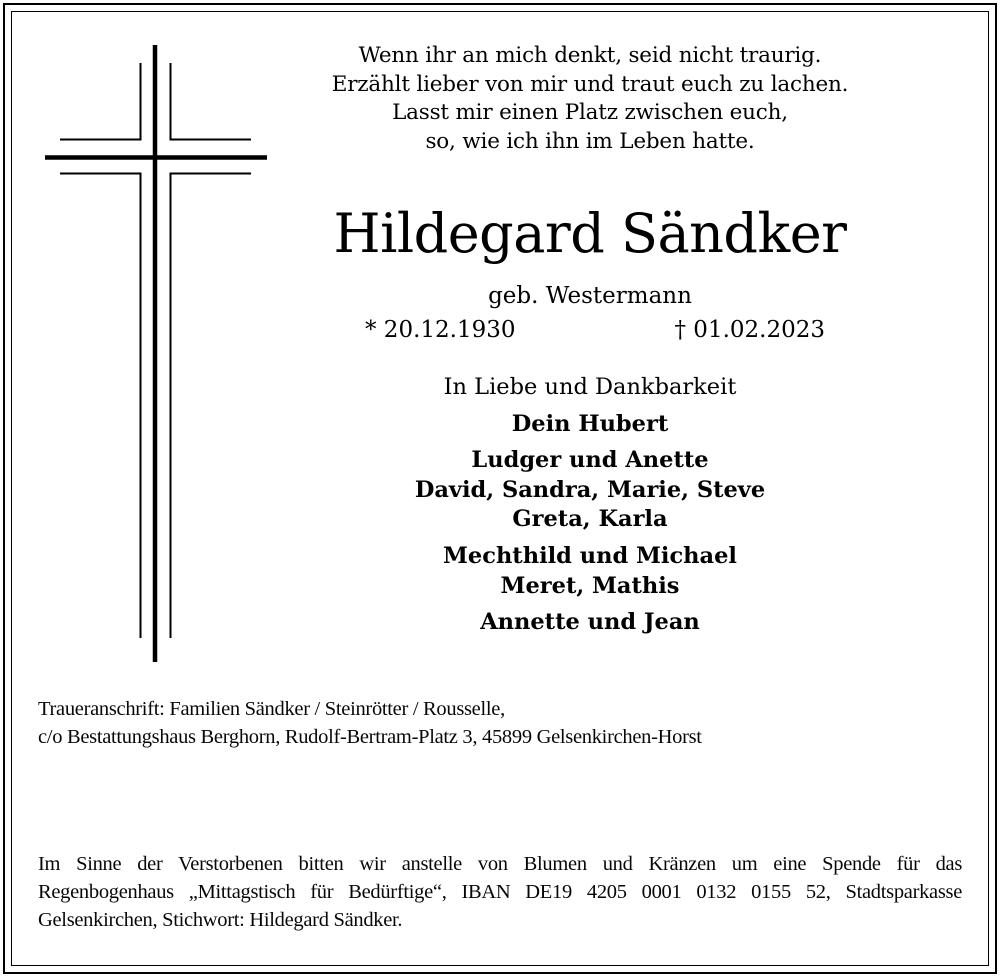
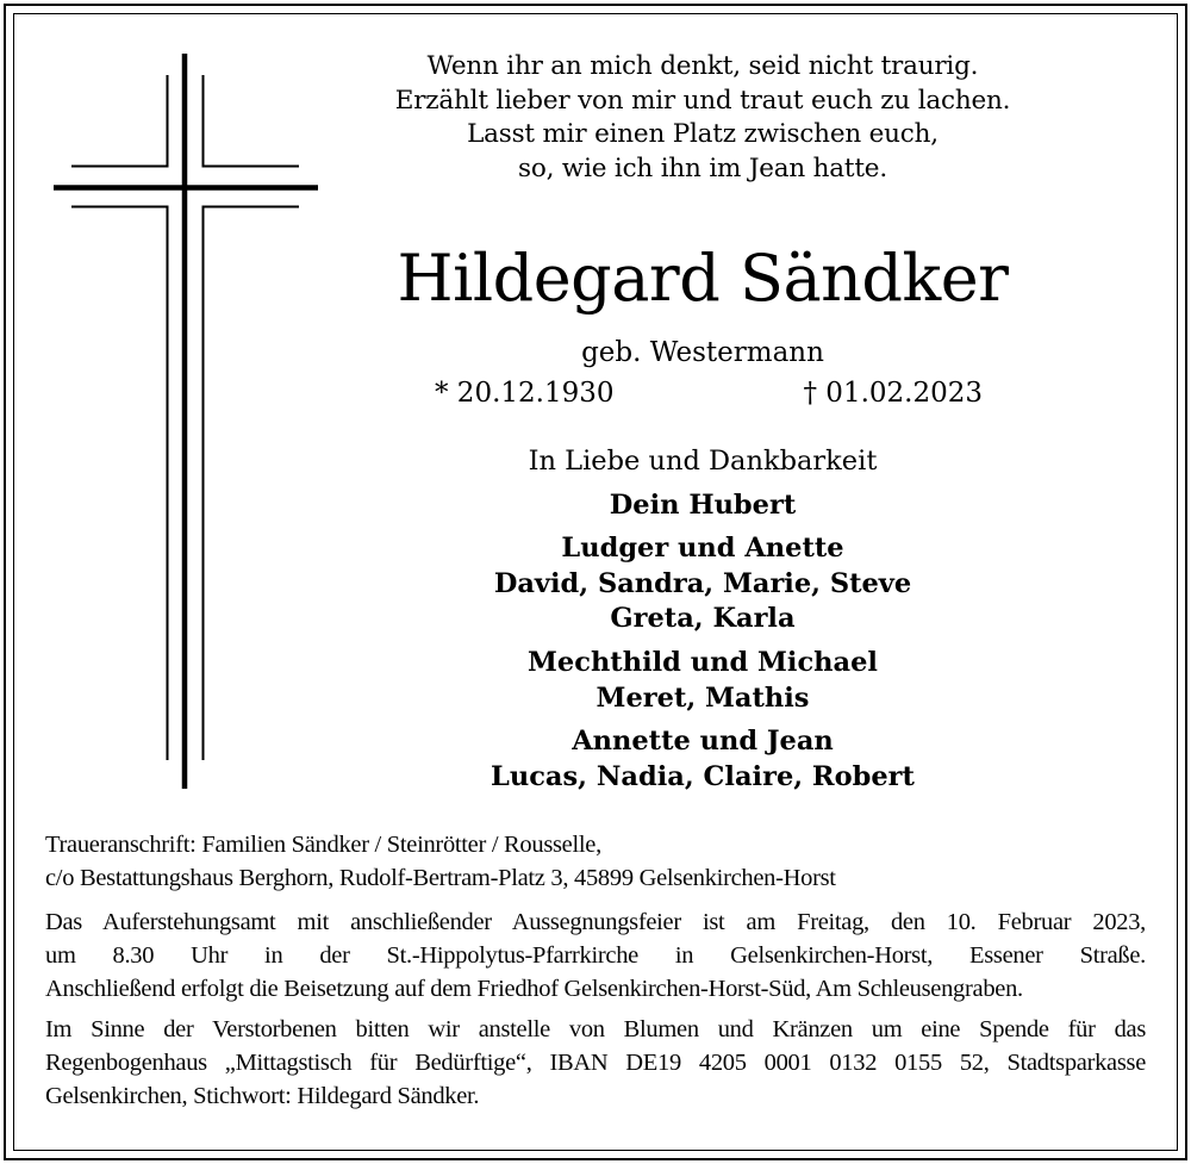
  Wenn ihr an mich denkt, seid nicht traurig.
  Erzählt lieber von mir und traut euch zu lachen.
  Lasst mir einen Platz zwischen euch,
- so, wie ich ihn im Leben hatte.
+ so, wie ich ihn im Jean hatte.
  Hildegard Sändker
  geb. Westermann
  * 20.12.1930
  † 01.02.2023
  In Liebe und Dankbarkeit
  Dein Hubert
  Ludger und Anette
  David, Sandra, Marie, Steve
  Greta, Karla
  Mechthild und Michael
  Meret, Mathis
  Annette und Jean
+ Lucas, Nadia, Claire, Robert
  Traueranschrift: Familien Sändker / Steinrötter / Rousselle,
  c/o Bestattungshaus Berghorn, Rudolf-Bertram-Platz 3, 45899 Gelsenkirchen-Horst
+ Das Auferstehungsamt mit anschließender Aussegnungsfeier ist am Freitag, den 10. Februar 2023,
+ um 8.30 Uhr in der St.-Hippolytus-Pfarrkirche in Gelsenkirchen-Horst, Essener Straße.
+ Anschließend erfolgt die Beisetzung auf dem Friedhof Gelsenkirchen-Horst-Süd, Am Schleusengraben.
  Im Sinne der Verstorbenen bitten wir anstelle von Blumen und Kränzen um eine Spende für das
  Regenbogenhaus „Mittagstisch für Bedürftige“, IBAN DE19 4205 0001 0132 0155 52, Stadtsparkasse
  Gelsenkirchen, Stichwort: Hildegard Sändker.
